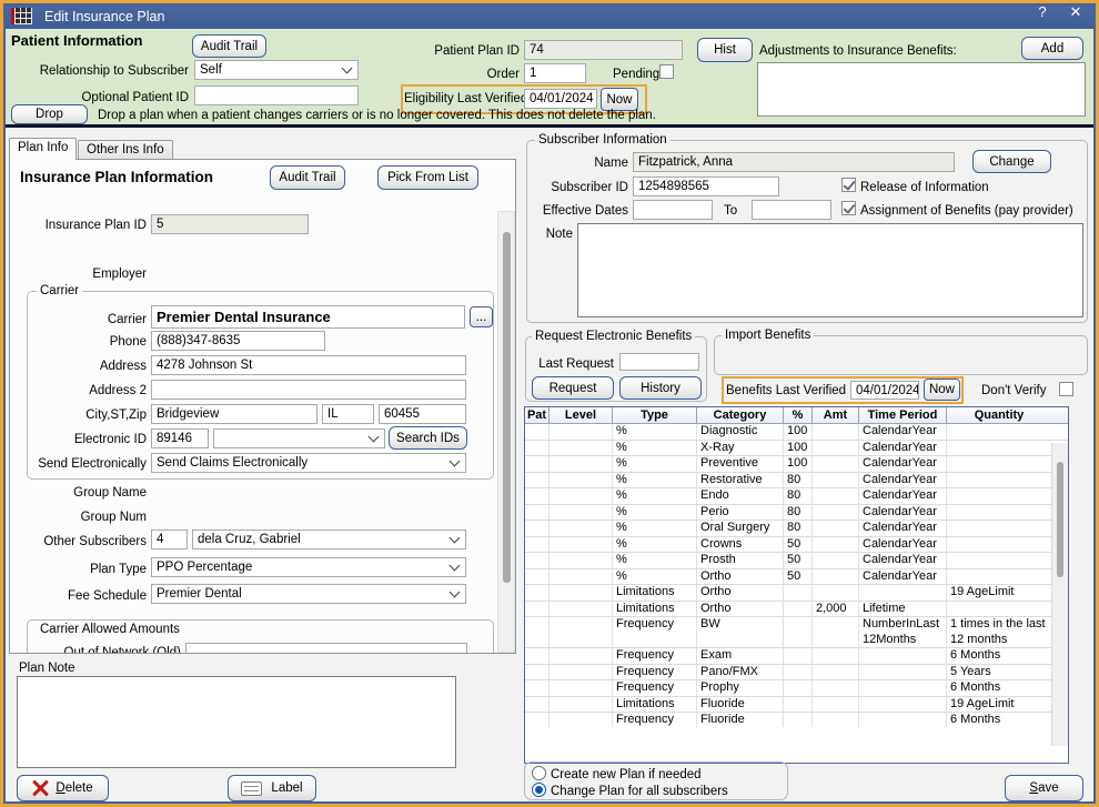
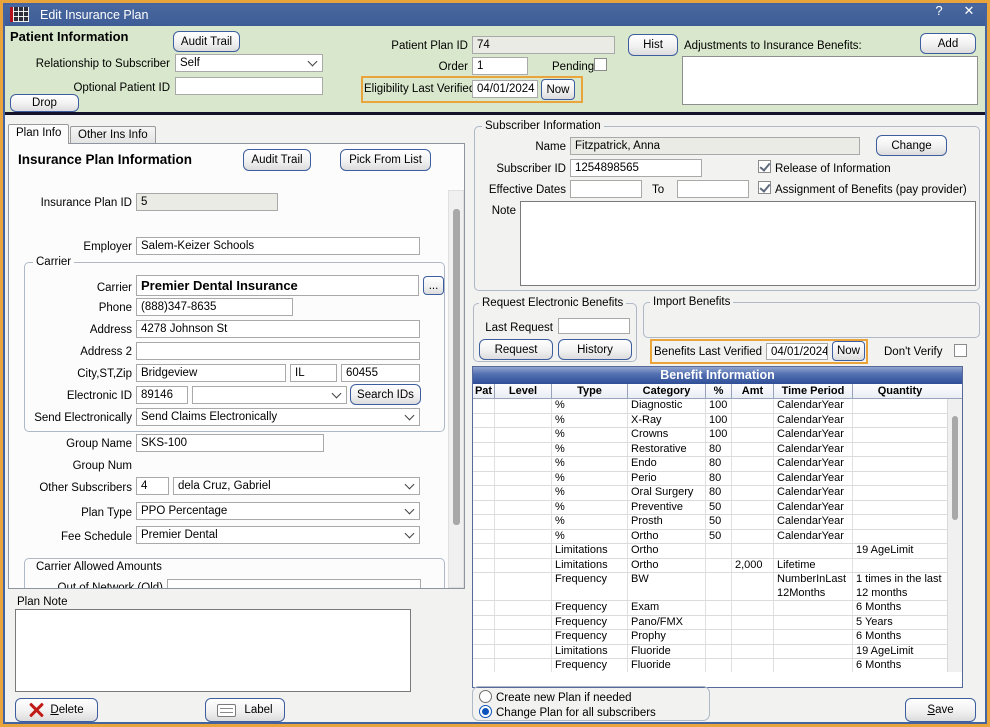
  Edit Insurance Plan
  ?
  ✕
  Patient Information
  Audit Trail
  Relationship to Subscriber
  Self
  Optional Patient ID
  Patient Plan ID
  74
  Hist
  Order
  1
  Pending
  Eligibility Last Verifie
  04/01/2024
  Now
  Adjustments to Insurance Benefits:
  Add
  Drop
- Drop a plan when a patient changes carriers or is no longer covered. This does not delete the plan.
  Plan Info
  Other Ins Info
  Insurance Plan Information
  Audit Trail
  Pick From List
  Insurance Plan ID
  5
  Employer
+ Salem-Keizer Schools
  Carrier
  Carrier
  Premier Dental Insurance
  ...
  Phone
  (888)347-8635
  Address
  4278 Johnson St
  Address 2
  City,ST,Zip
  Bridgeview
  IL
  60455
  Electronic ID
  89146
  Search IDs
  Send Electronically
  Send Claims Electronically
  Group Name
+ SKS-100
  Group Num
  Other Subscribers
  4
  dela Cruz, Gabriel
  Plan Type
  PPO Percentage
  Fee Schedule
  Premier Dental
  Carrier Allowed Amounts
  Plan Note
  Delete
  Label
  Subscriber Information
  Name
  Fitzpatrick, Anna
  Change
  Subscriber ID
  1254898565
  Release of Information
  Effective Dates
  To
  Assignment of Benefits (pay provider)
  Note
  Request Electronic Benefits
  Last Request
  Request
  History
  Import Benefits
  Benefits Last Verified
  04/01/2024
  Now
  Don't Verify
+ Benefit Information
  Pat
  Level
  Type
  Category
  %
  Amt
  Time Period
  Quantity
  %
  Diagnostic
  100
  CalendarYear
  %
  X-Ray
  100
  CalendarYear
  %
- Preventive
+ Crowns
  100
  CalendarYear
  %
  Restorative
  80
  CalendarYear
  %
  Endo
  80
  CalendarYear
  %
  Perio
  80
  CalendarYear
  %
  Oral Surgery
  80
  CalendarYear
  %
- Crowns
+ Preventive
  50
  CalendarYear
  %
  Prosth
  50
  CalendarYear
  %
  Ortho
  50
  CalendarYear
  Limitations
  Ortho
  19 AgeLimit
  Limitations
  Ortho
  2,000
  Lifetime
  Frequency
  BW
  NumberInLast 12Months
  1 times in the last 12 months
  Frequency
  Exam
  6 Months
  Frequency
  Pano/FMX
  5 Years
  Frequency
  Prophy
  6 Months
  Limitations
  Fluoride
  19 AgeLimit
  Frequency
  Fluoride
  6 Months
  Create new Plan if needed
  Change Plan for all subscribers
  Save
